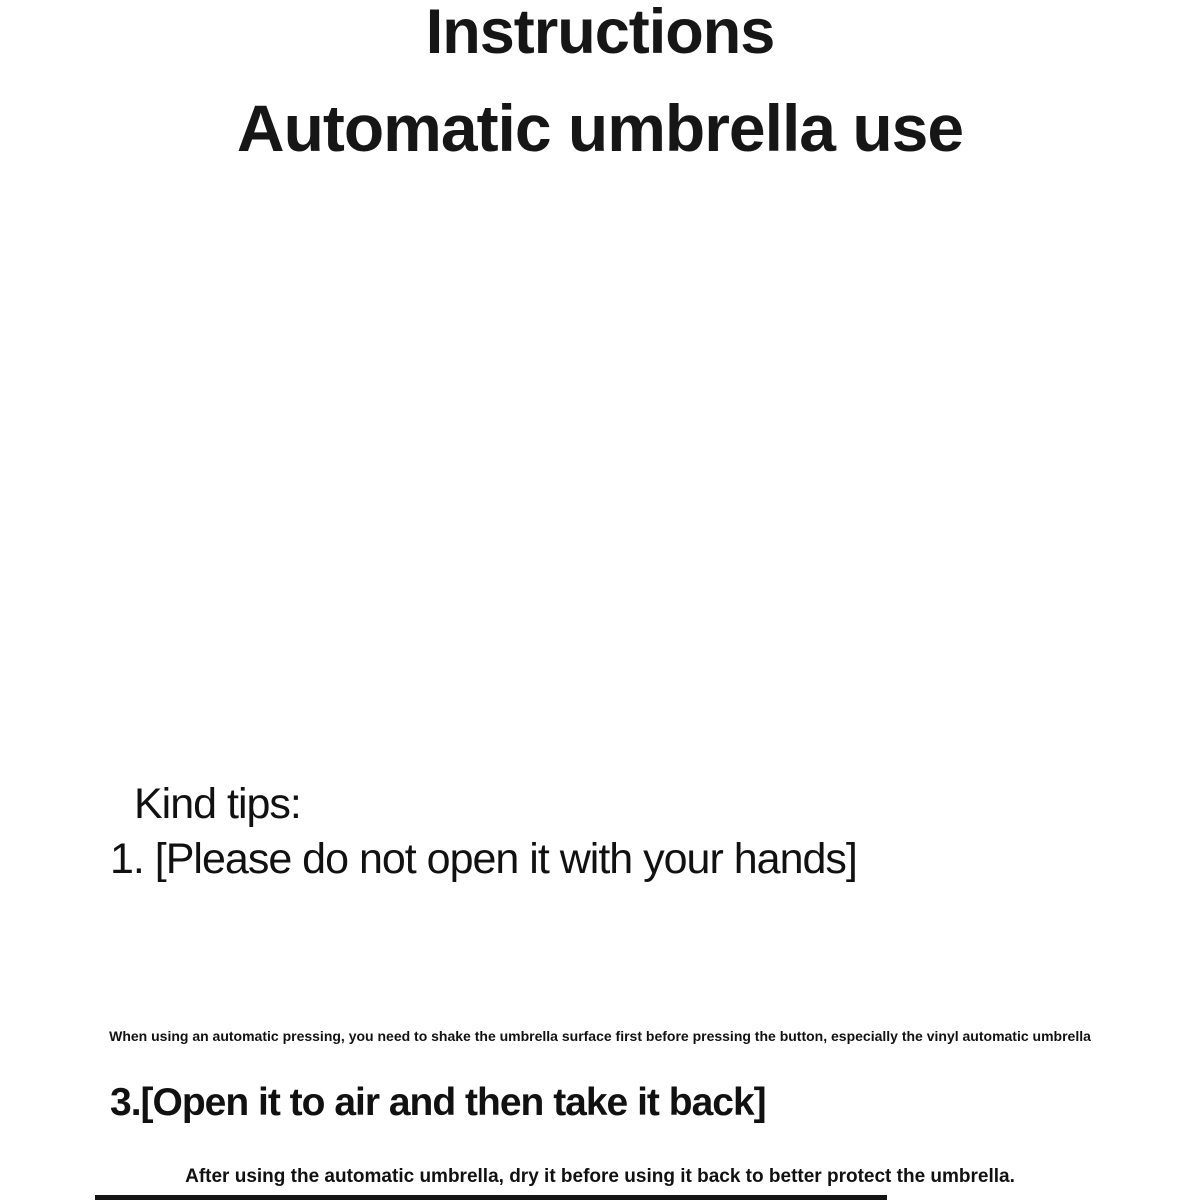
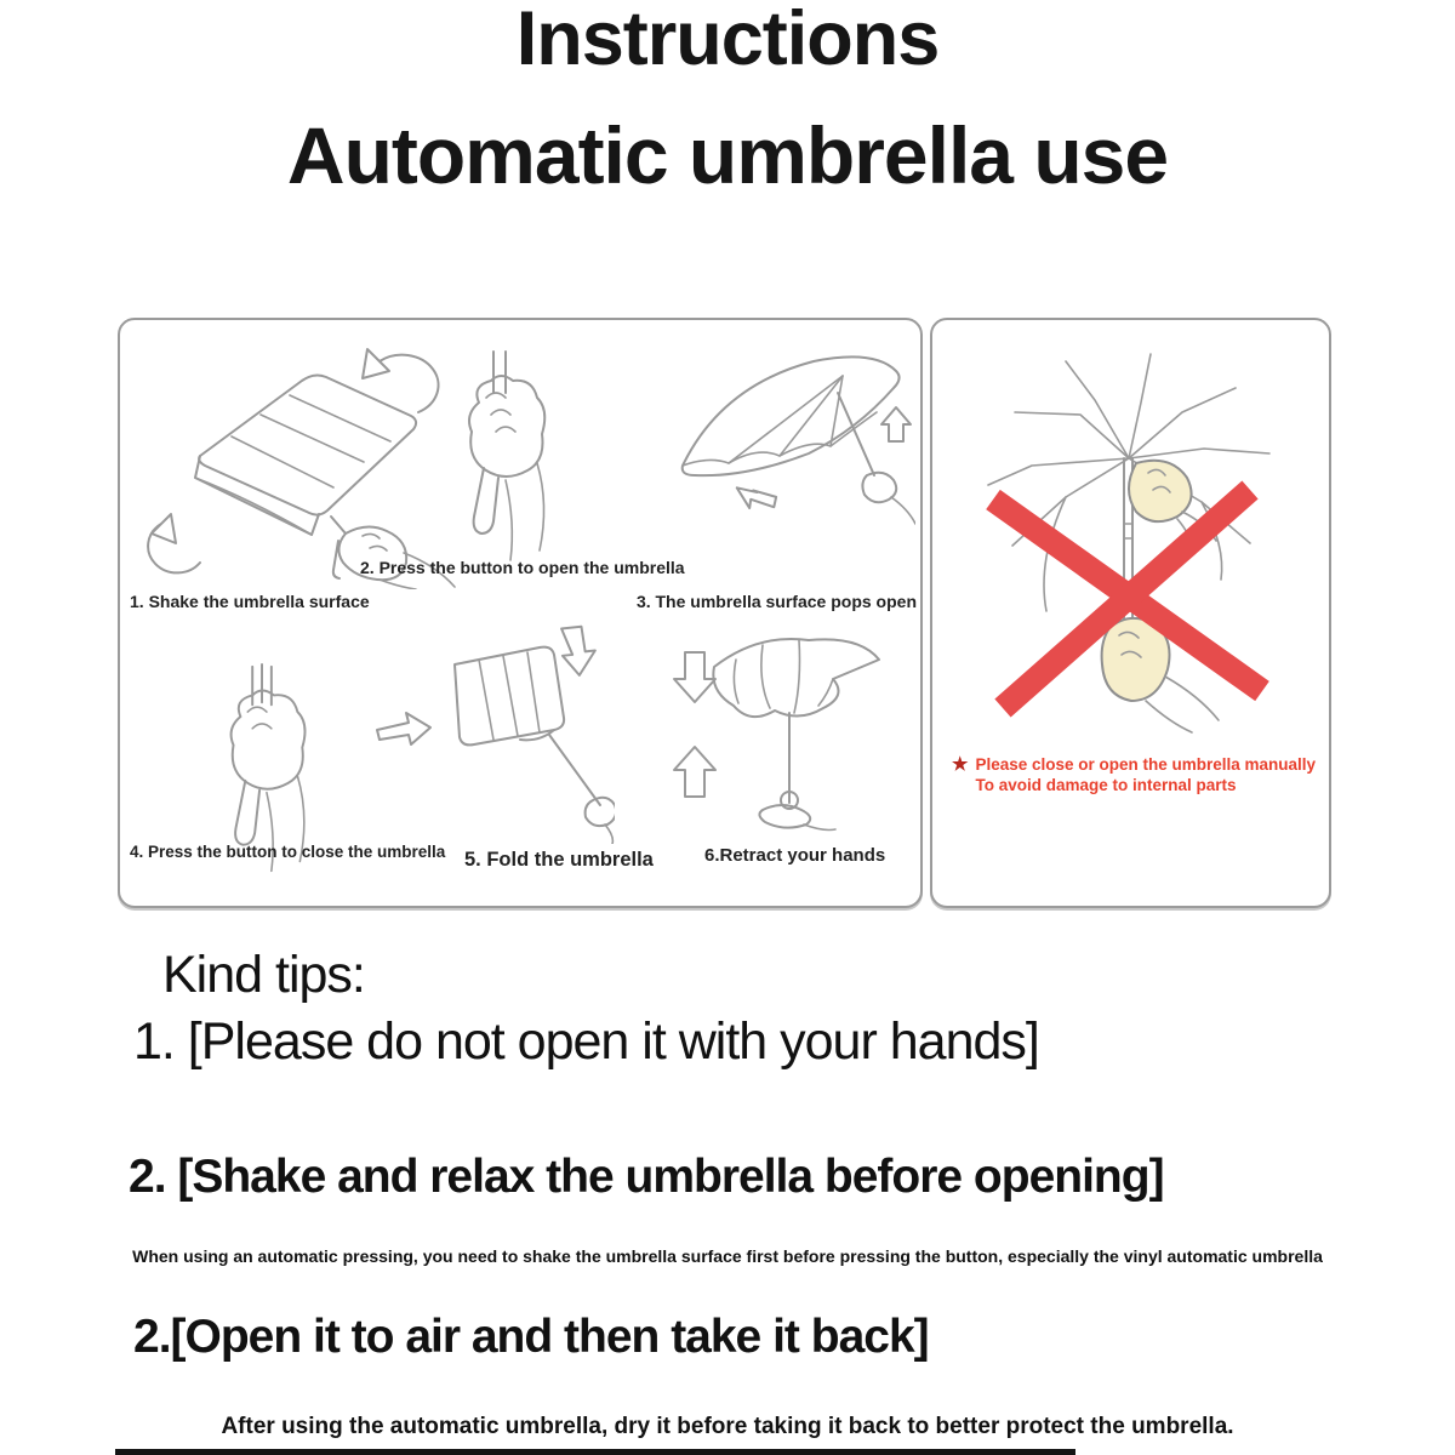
  Instructions
  Automatic umbrella use
+ 2. Press the button to open the umbrella
+ 1. Shake the umbrella surface
+ 3. The umbrella surface pops open
+ 4. Press the button to close the umbrella
+ 5. Fold the umbrella
+ 6.Retract your hands
+ ★
+ Please close or open the umbrella manually
+ To avoid damage to internal parts
  Kind tips:
  1. [Please do not open it with your hands]
+ 2. [Shake and relax the umbrella before opening]
  When using an automatic pressing, you need to shake the umbrella surface first before pressing the button, especially the vinyl automatic umbrella
- 3.[Open it to air and then take it back]
+ 2.[Open it to air and then take it back]
- After using the automatic umbrella, dry it before using it back to better protect the umbrella.
+ After using the automatic umbrella, dry it before taking it back to better protect the umbrella.
